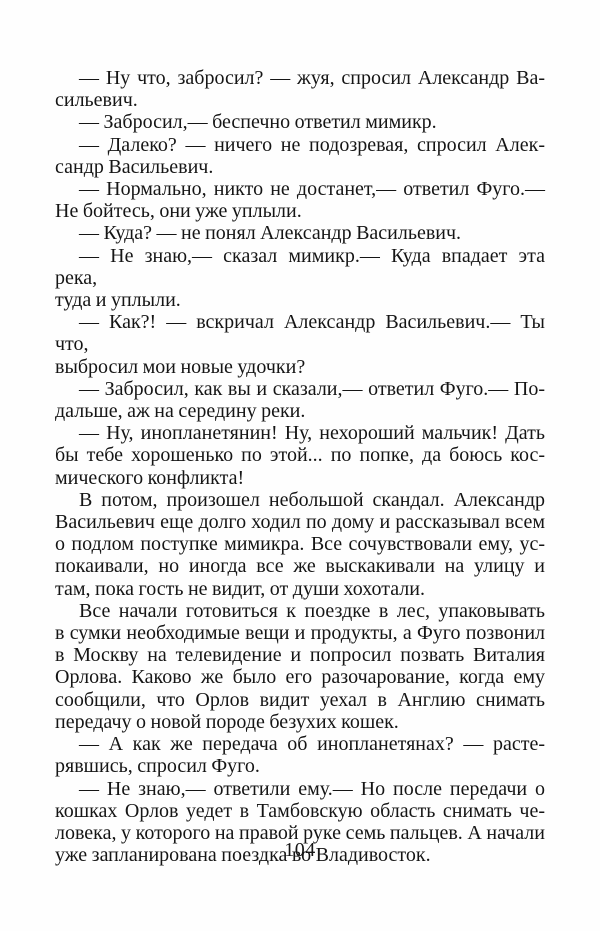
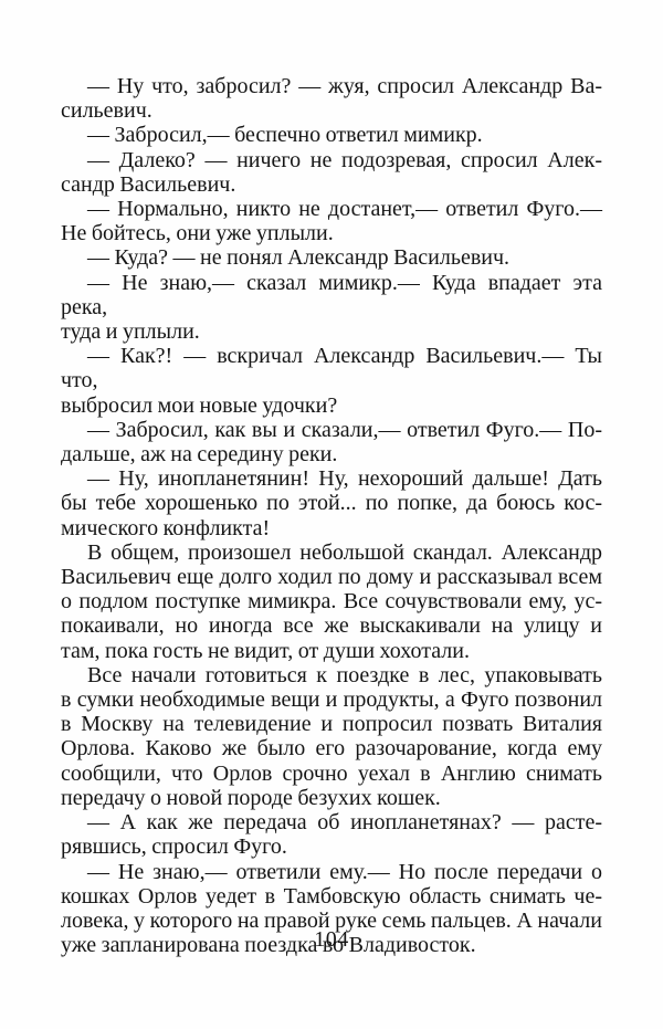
  — Ну что, забросил? — жуя, спросил Александр Ва-
  сильевич.
  — Забросил,— беспечно ответил мимикр.
  — Далеко? — ничего не подозревая, спросил Алек-
  сандр Васильевич.
  — Нормально, никто не достанет,— ответил Фуго.—
  Не бойтесь, они уже уплыли.
  — Куда? — не понял Александр Васильевич.
  — Не знаю,— сказал мимикр.— Куда впадает эта река,
  туда и уплыли.
  — Как?! — вскричал Александр Васильевич.— Ты что,
  выбросил мои новые удочки?
  — Забросил, как вы и сказали,— ответил Фуго.— По-
  дальше, аж на середину реки.
- — Ну, инопланетянин! Ну, нехороший мальчик! Дать
+ — Ну, инопланетянин! Ну, нехороший дальше! Дать
  бы тебе хорошенько по этой... по попке, да боюсь кос-
  мического конфликта!
- В потом, произошел небольшой скандал. Александр
+ В общем, произошел небольшой скандал. Александр
  Васильевич еще долго ходил по дому и рассказывал всем
  о подлом поступке мимикра. Все сочувствовали ему, ус-
  покаивали, но иногда все же выскакивали на улицу и
  там, пока гость не видит, от души хохотали.
  Все начали готовиться к поездке в лес, упаковывать
  в сумки необходимые вещи и продукты, а Фуго позвонил
  в Москву на телевидение и попросил позвать Виталия
  Орлова. Каково же было его разочарование, когда ему
- сообщили, что Орлов видит уехал в Англию снимать
+ сообщили, что Орлов срочно уехал в Англию снимать
  передачу о новой породе безухих кошек.
  — А как же передача об инопланетянах? — расте-
  рявшись, спросил Фуго.
  — Не знаю,— ответили ему.— Но после передачи о
  кошках Орлов уедет в Тамбовскую область снимать че-
  ловека, у которого на правой руке семь пальцев. А начали
  уже запланирована поездка во Владивосток.
  104
